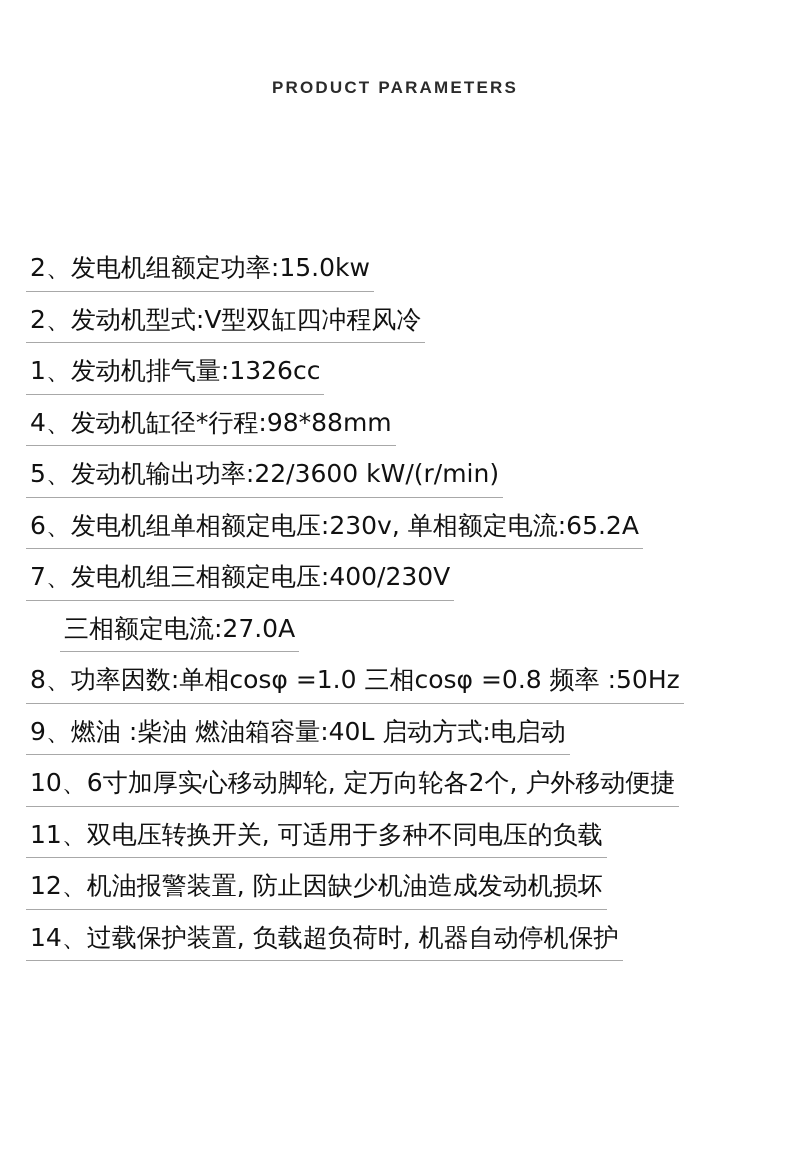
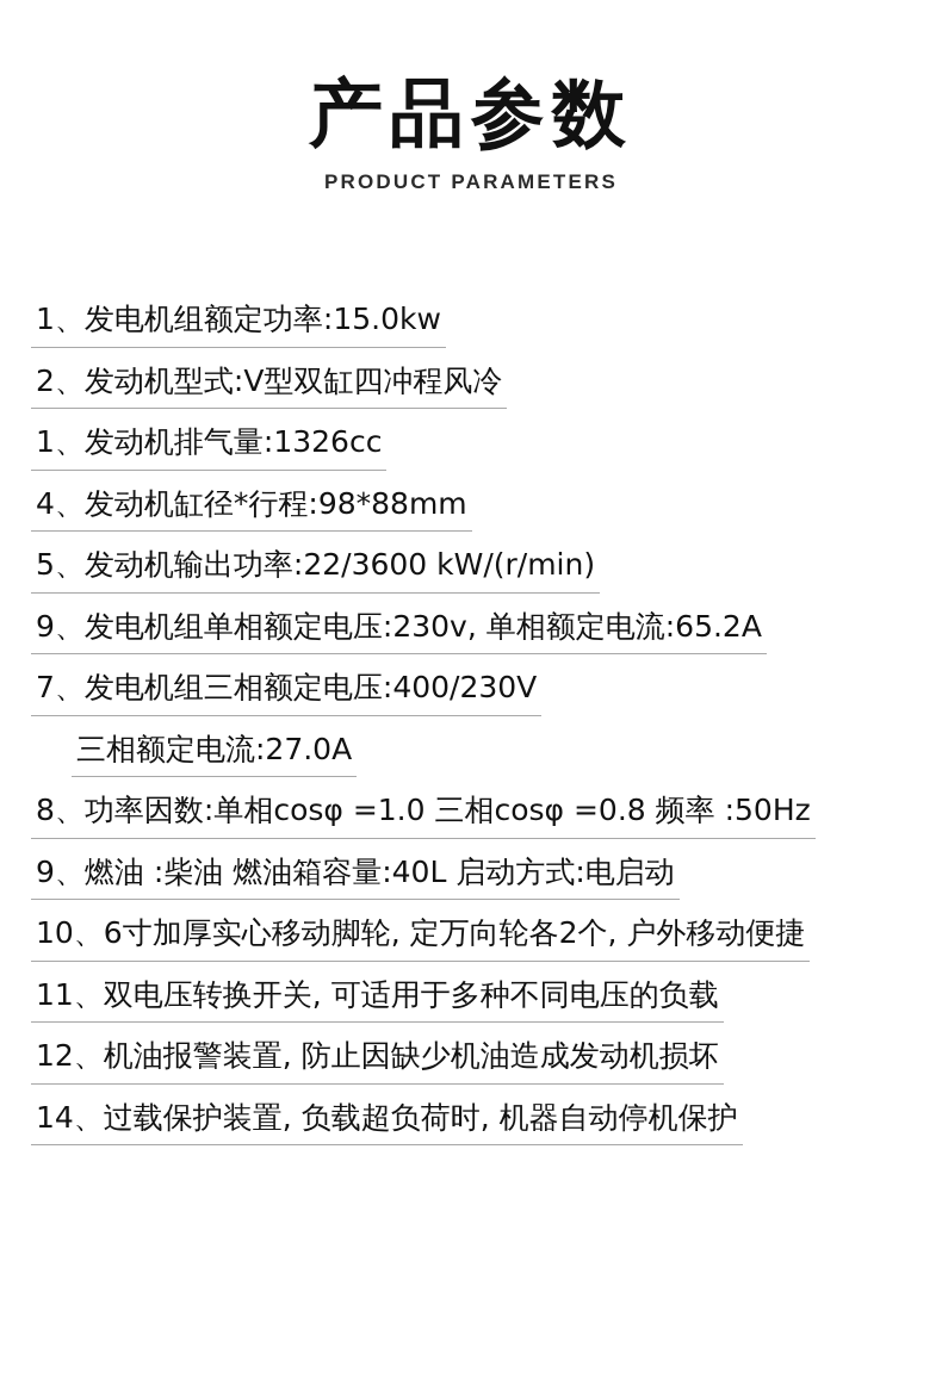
+ 产品参数
  PRODUCT PARAMETERS
- 2、发电机组额定功率:15.0kw
+ 1、发电机组额定功率:15.0kw
  2、发动机型式:V型双缸四冲程风冷
  1、发动机排气量:1326cc
  4、发动机缸径*行程:98*88mm
  5、发动机输出功率:22/3600 kW/(r/min)
- 6、发电机组单相额定电压:230v, 单相额定电流:65.2A
+ 9、发电机组单相额定电压:230v, 单相额定电流:65.2A
  7、发电机组三相额定电压:400/230V
  三相额定电流:27.0A
  8、功率因数:单相cosφ =1.0 三相cosφ =0.8 频率 :50Hz
  9、燃油 :柴油 燃油箱容量:40L 启动方式:电启动
  10、6寸加厚实心移动脚轮, 定万向轮各2个, 户外移动便捷
  11、双电压转换开关, 可适用于多种不同电压的负载
  12、机油报警装置, 防止因缺少机油造成发动机损坏
  14、过载保护装置, 负载超负荷时, 机器自动停机保护
